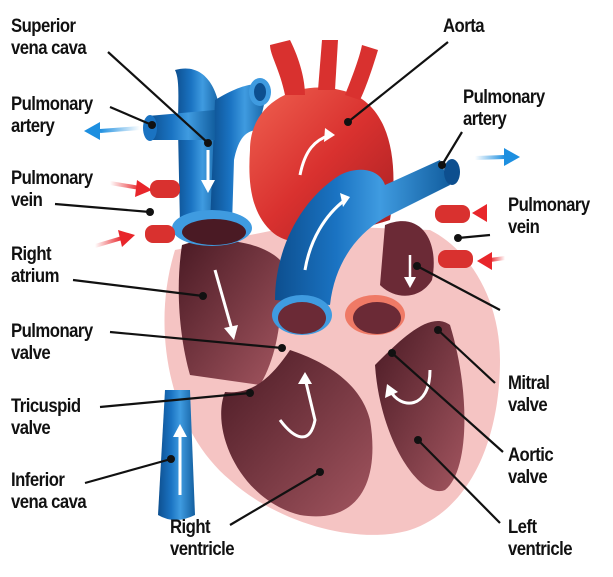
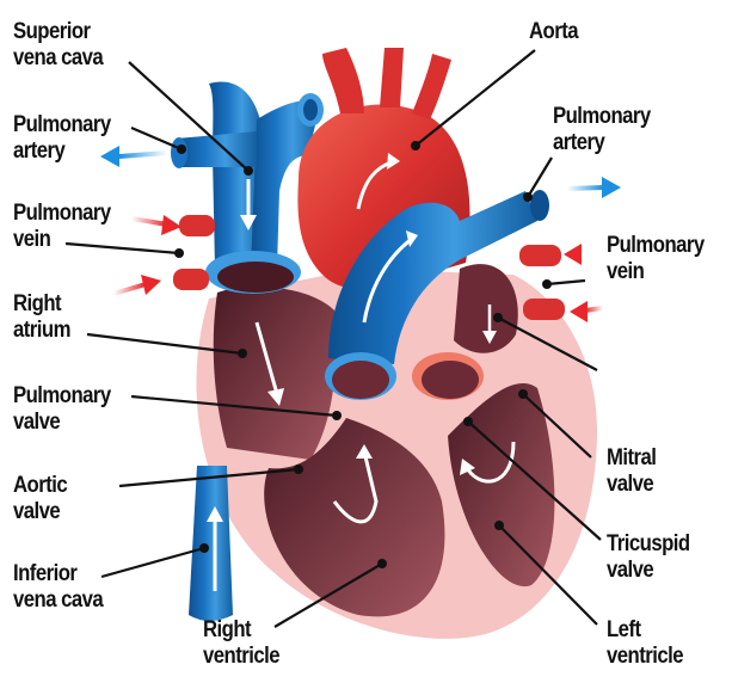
  Superior
  vena cava
  Aorta
  Pulmonary
  artery
  Pulmonary
  artery
  Pulmonary
  vein
  Pulmonary
  vein
  Right
  atrium
  Pulmonary
  valve
  Mitral
  valve
- Tricuspid
+ Aortic
  valve
- Aortic
+ Tricuspid
  valve
  Inferior
  vena cava
  Right
  ventricle
  Left
  ventricle
